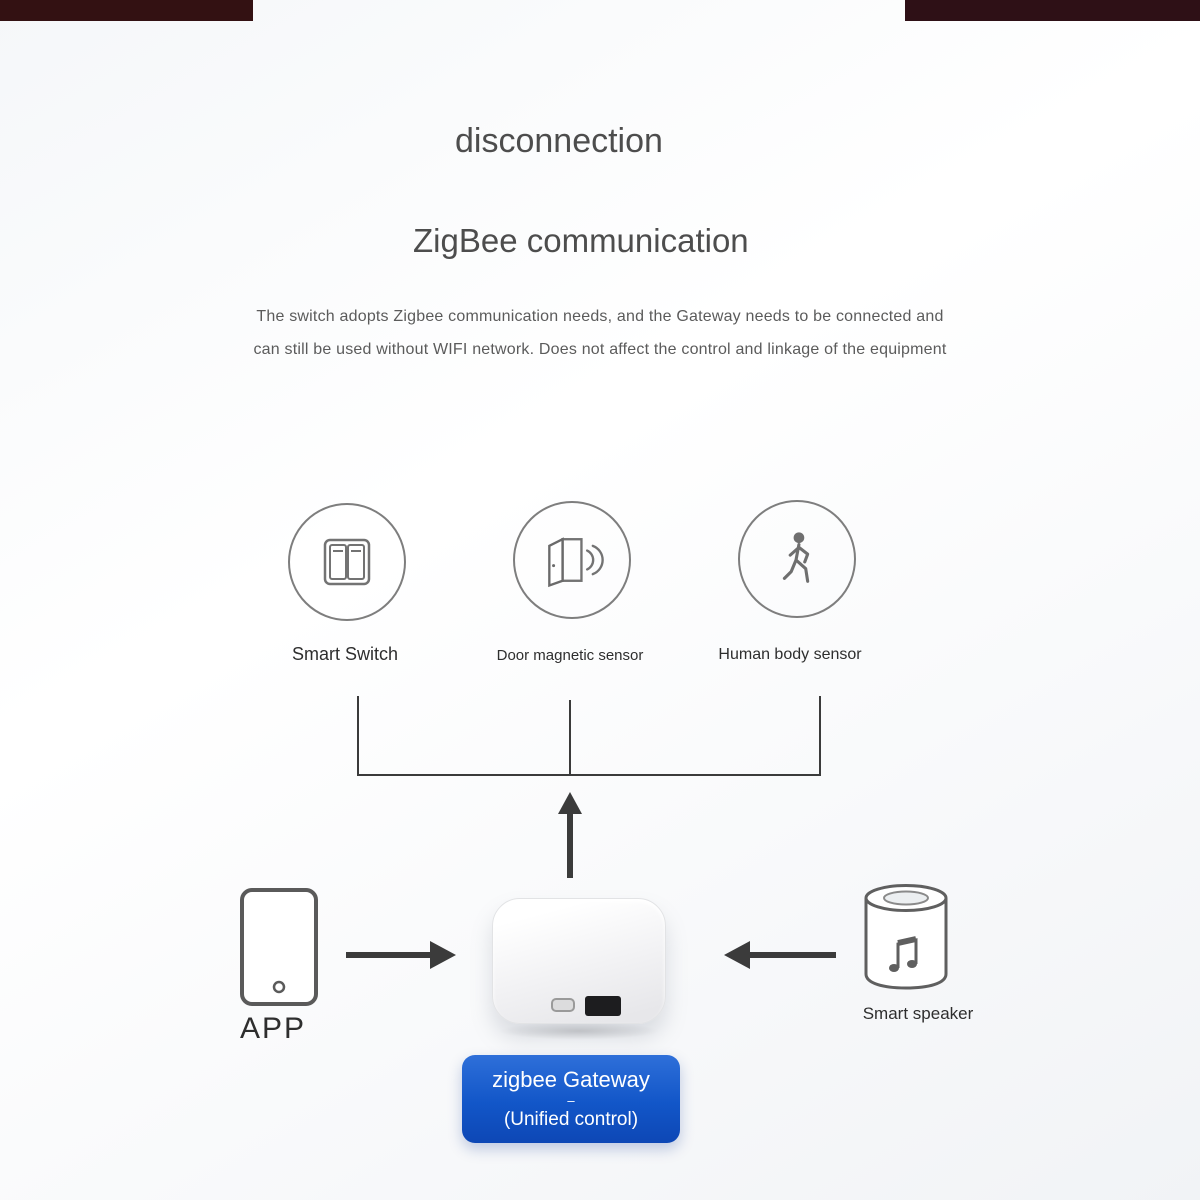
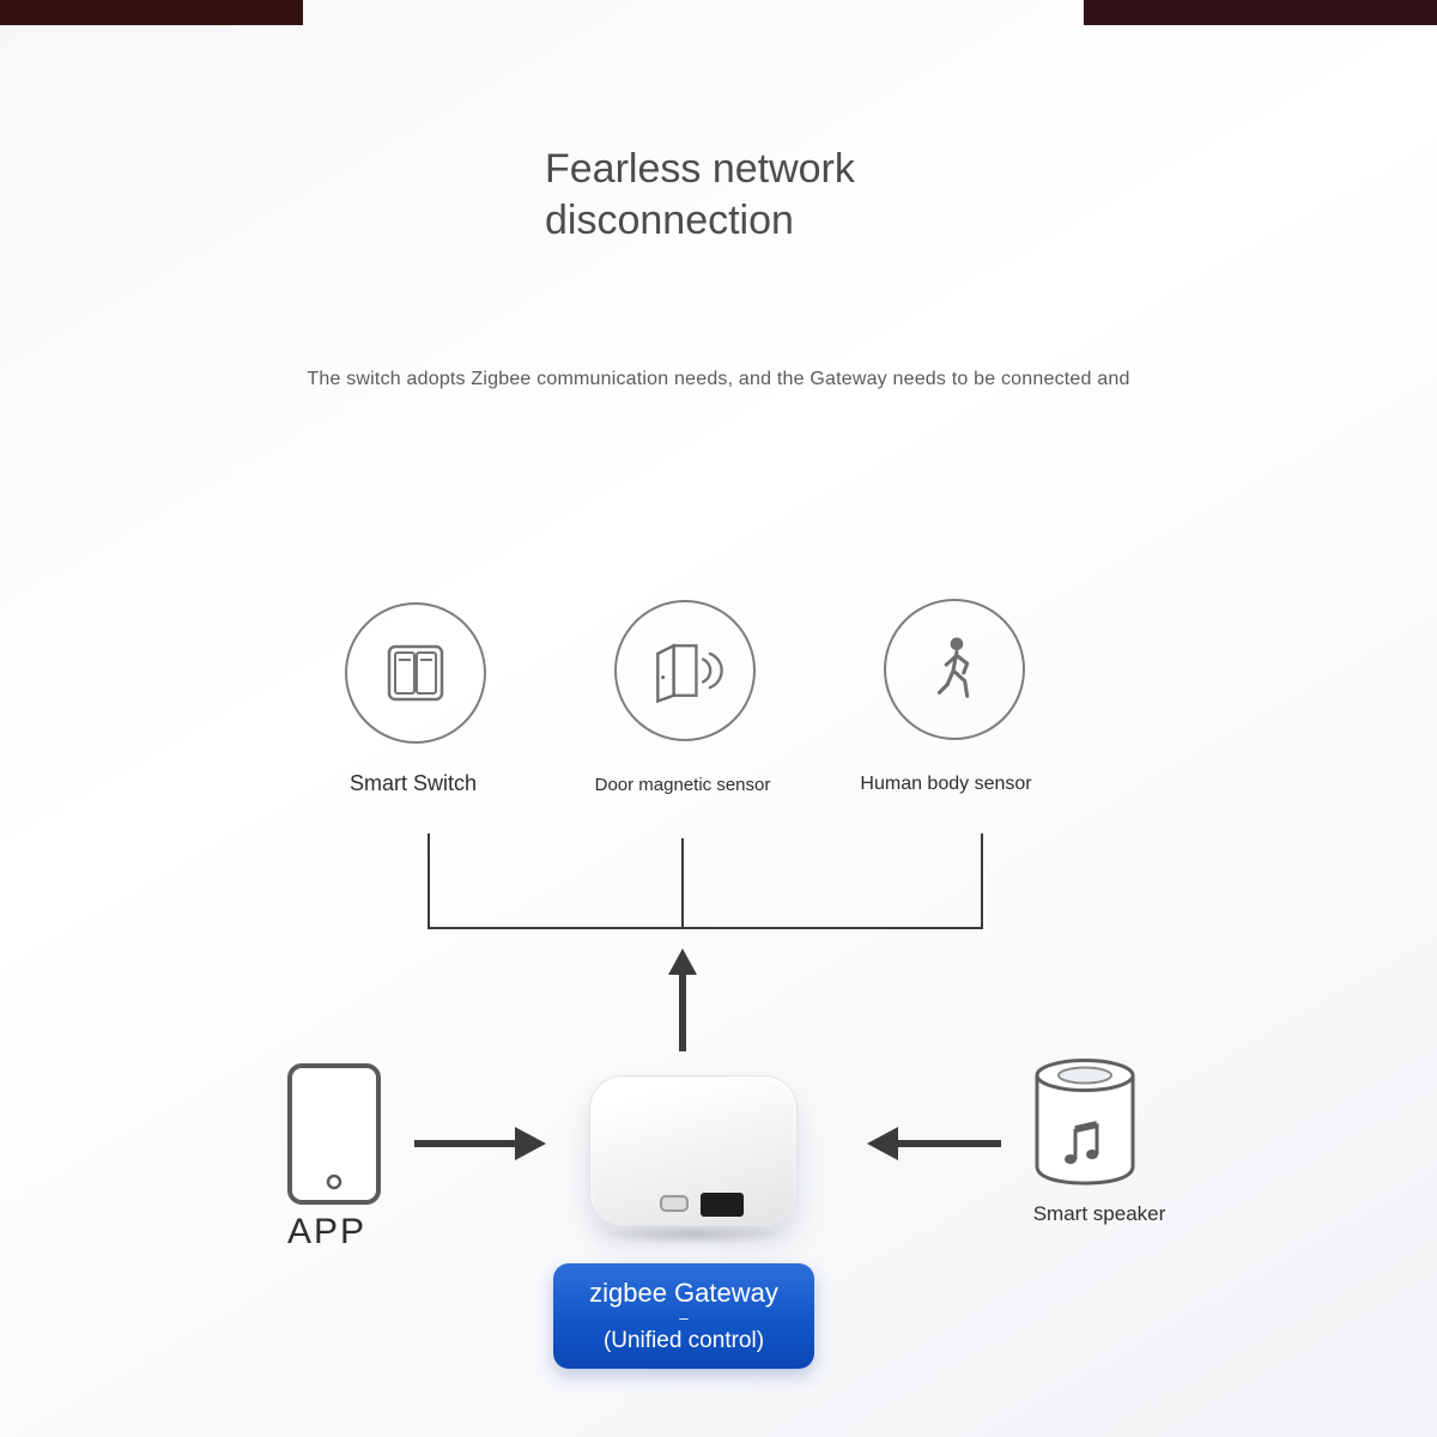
+ Fearless network
  disconnection
- ZigBee communication
  The switch adopts Zigbee communication needs, and the Gateway needs to be connected and
- can still be used without WIFI network. Does not affect the control and linkage of the equipment
  Smart Switch
  Door magnetic sensor
  Human body sensor
  APP
  Smart speaker
  zigbee Gateway
  –
  (Unified control)
